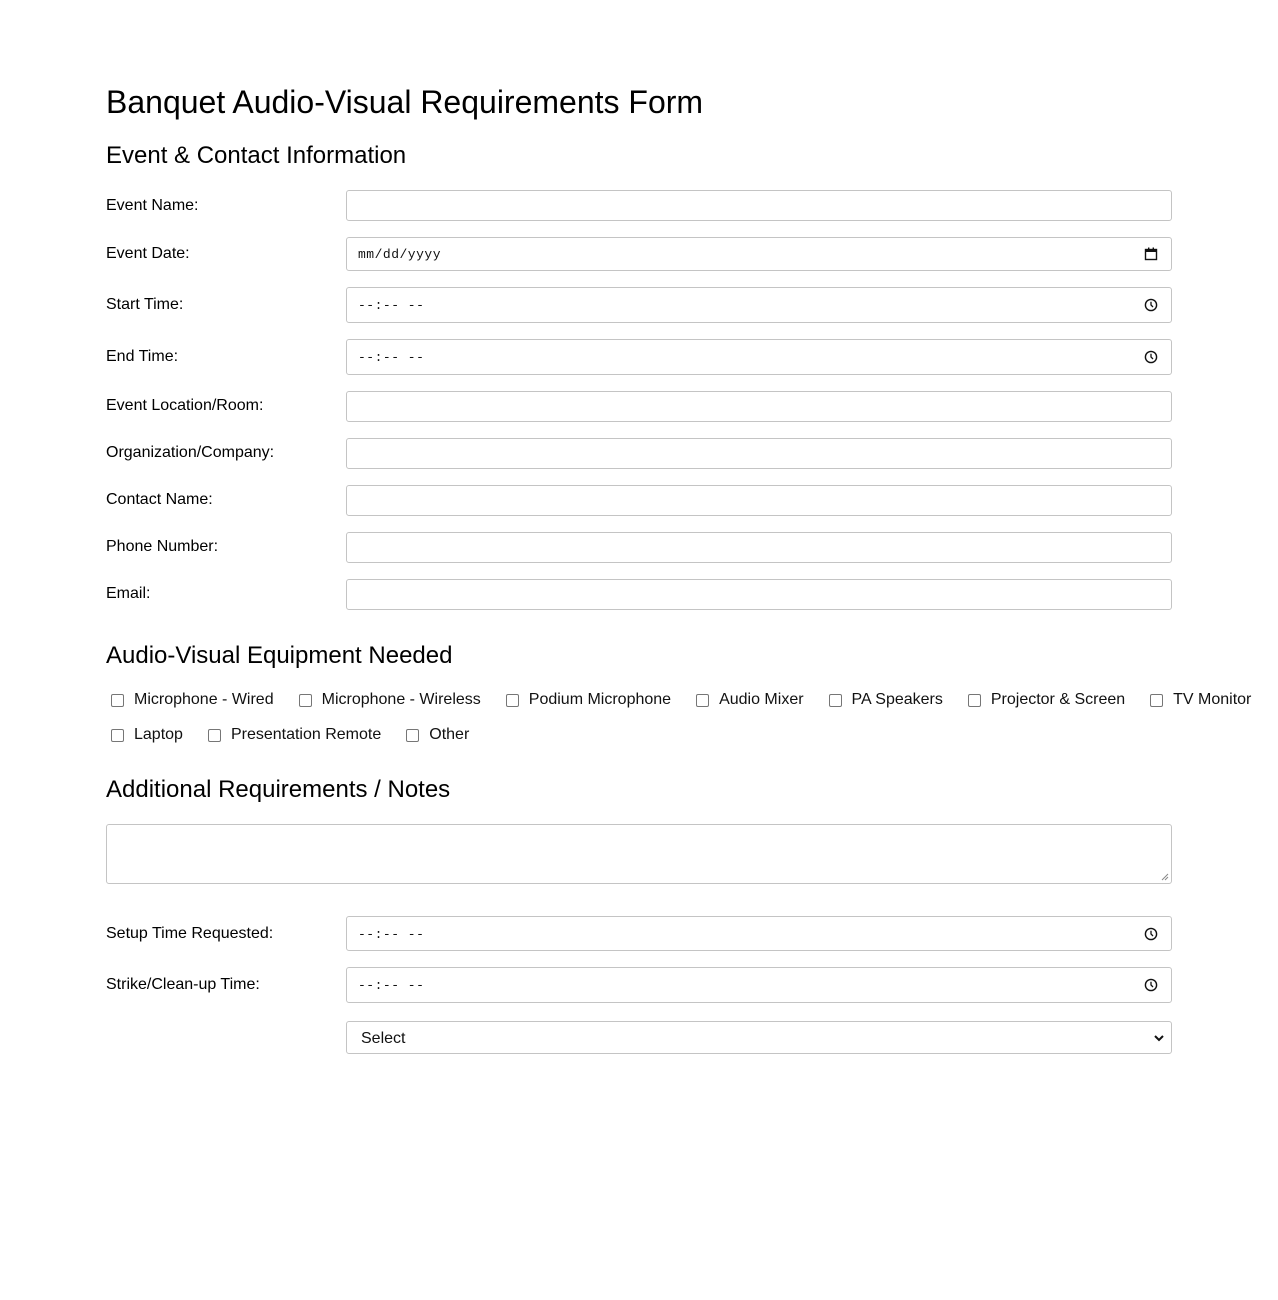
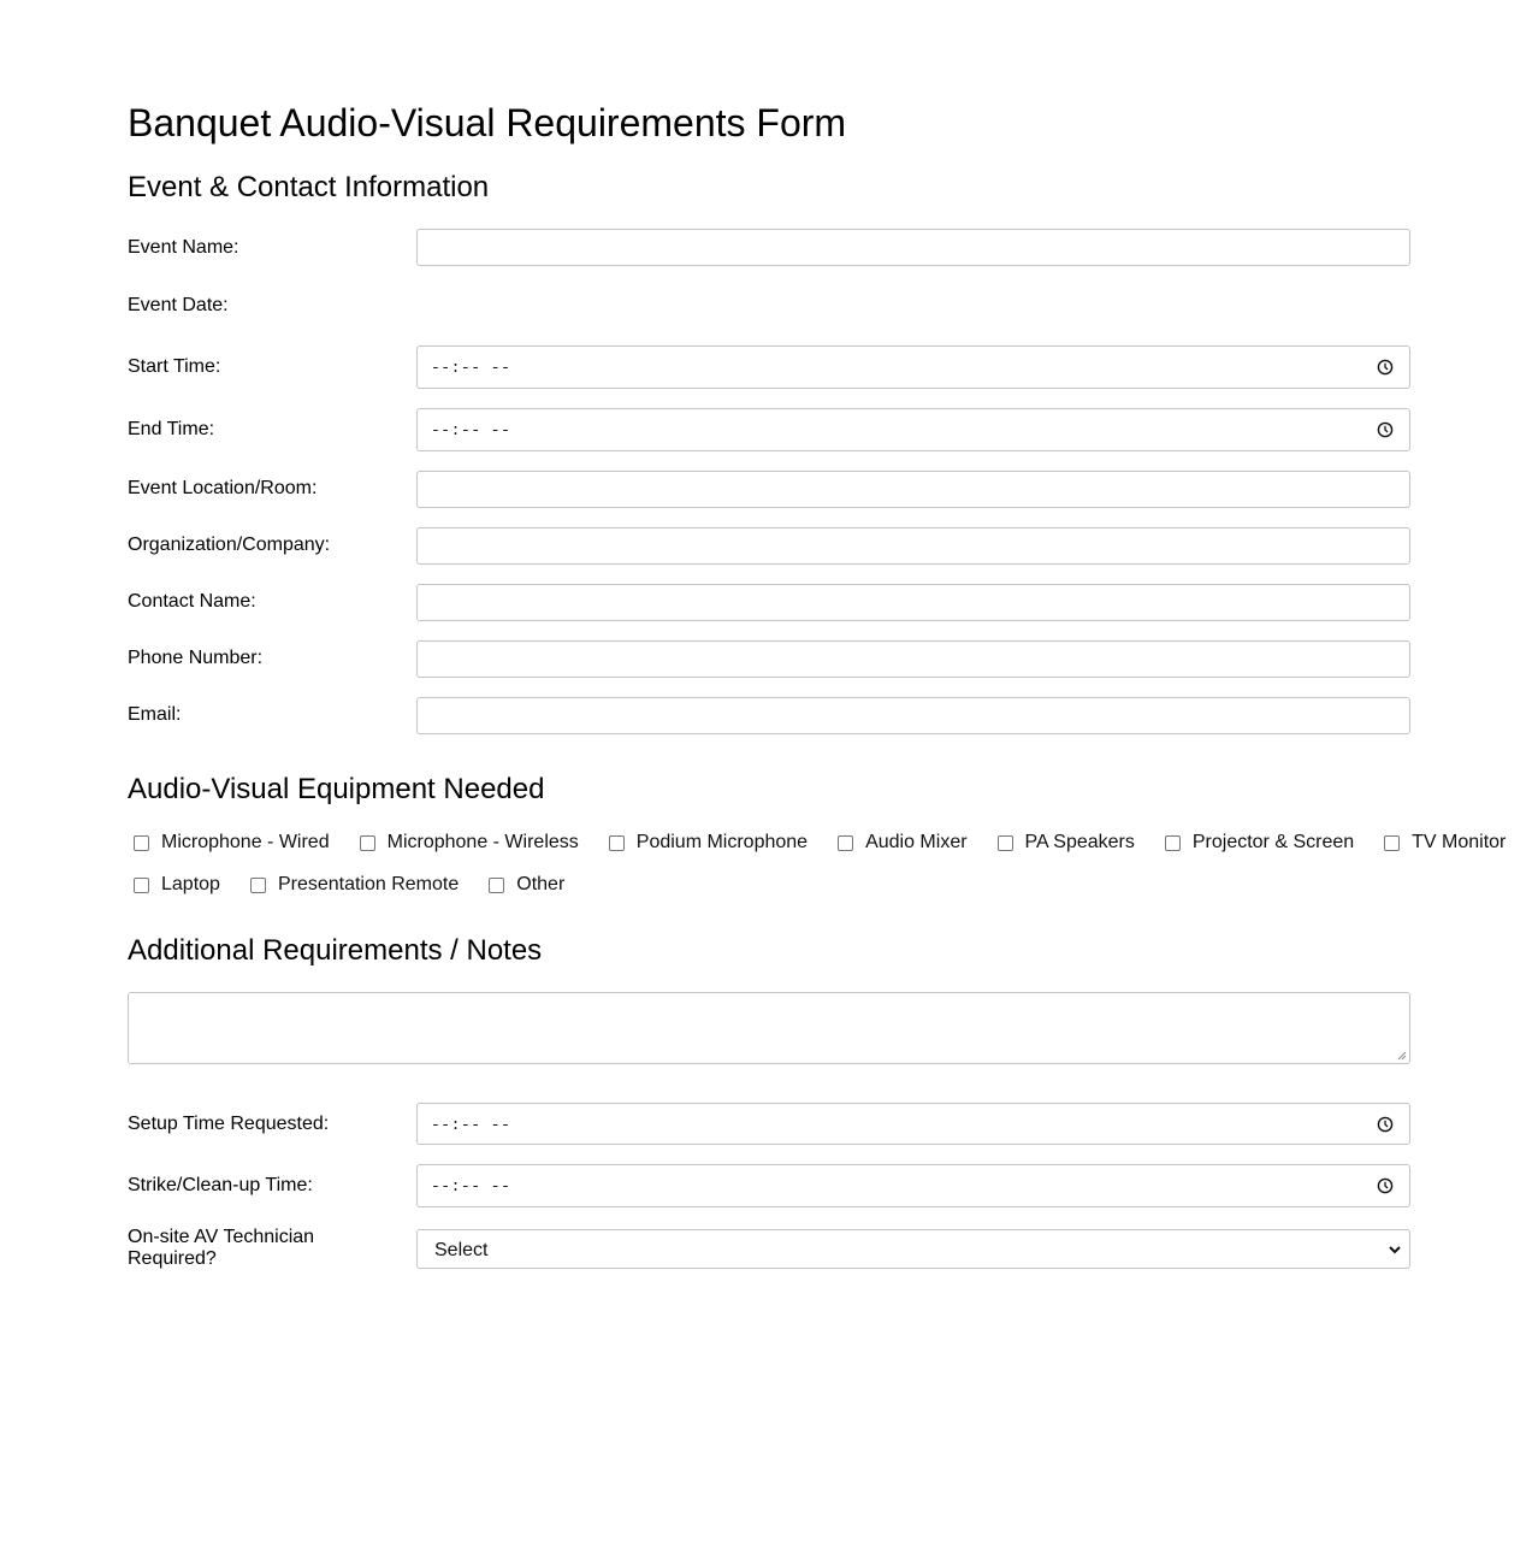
  Banquet Audio-Visual Requirements Form
  Event & Contact Information
  Event Name:
  Event Date:
- mm/dd/yyyy
  Start Time:
  --:-- --
  End Time:
  --:-- --
  Event Location/Room:
  Organization/Company:
  Contact Name:
  Phone Number:
  Email:
  Audio-Visual Equipment Needed
  Microphone - Wired
  Microphone - Wireless
  Podium Microphone
  Audio Mixer
  PA Speakers
  Projector & Screen
  TV Monitor
  Laptop
  Presentation Remote
  Other
  Additional Requirements / Notes
  Setup Time Requested:
  --:-- --
  Strike/Clean-up Time:
  --:-- --
+ On-site AV Technician Required?
  Select
